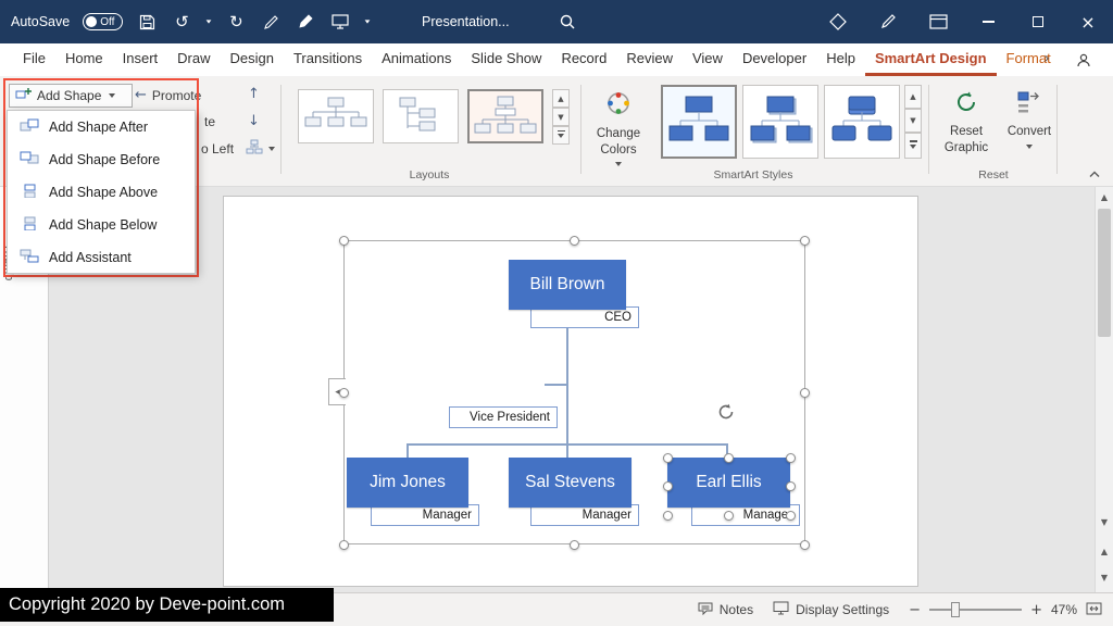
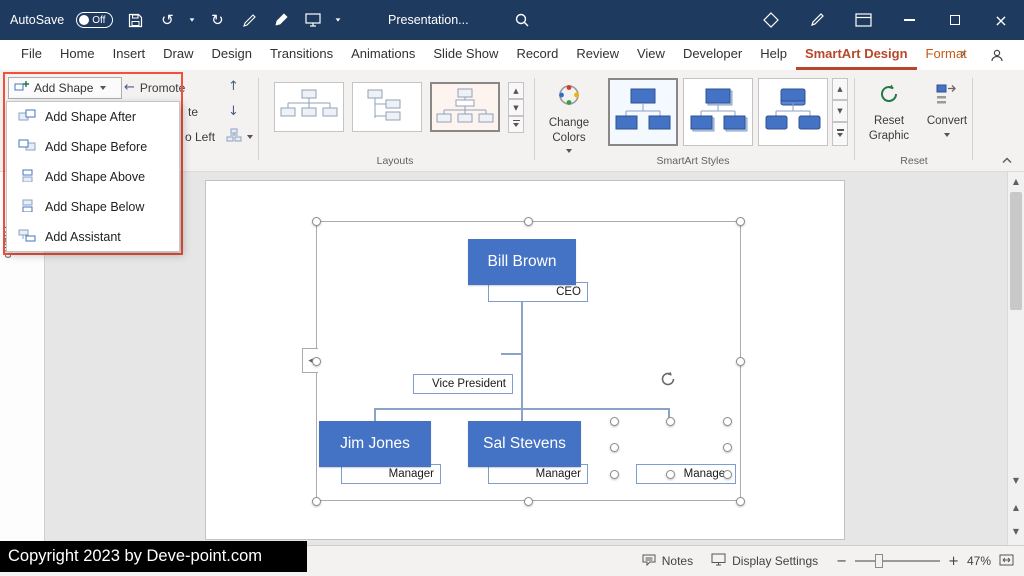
  AutoSave
  Off
  ↺
  ↻
  Presentation...
  ×
  File
  Home
  Insert
  Draw
  Design
  Transitions
  Animations
  Slide Show
  Record
  Review
  View
  Developer
  Help
  SmartArt Design
  Format
  ›
  ←
  Promote
  ↑
  te
  ↓
  o Left
  Add Shape
  Add Shape After
  Add Shape Before
  Add Shape Above
  Add Shape Below
  Add Assistant
  ▲
  ▼
  Layouts
  Change Colors
  ▲
  ▼
  SmartArt Styles
  Reset Graphic
  Convert
  Reset
  ◂
  Bill Brown
  CEO
  Vice President
  Jim Jones
  Manager
  Sal Stevens
  Manager
- Earl Ellis
  Manage
  ▲
  ▼
  ▲
  ▼
  Notes
  Display Settings
  −
  +
  47%
- Copyright 2020 by Deve-point.com
+ Copyright 2023 by Deve-point.com
